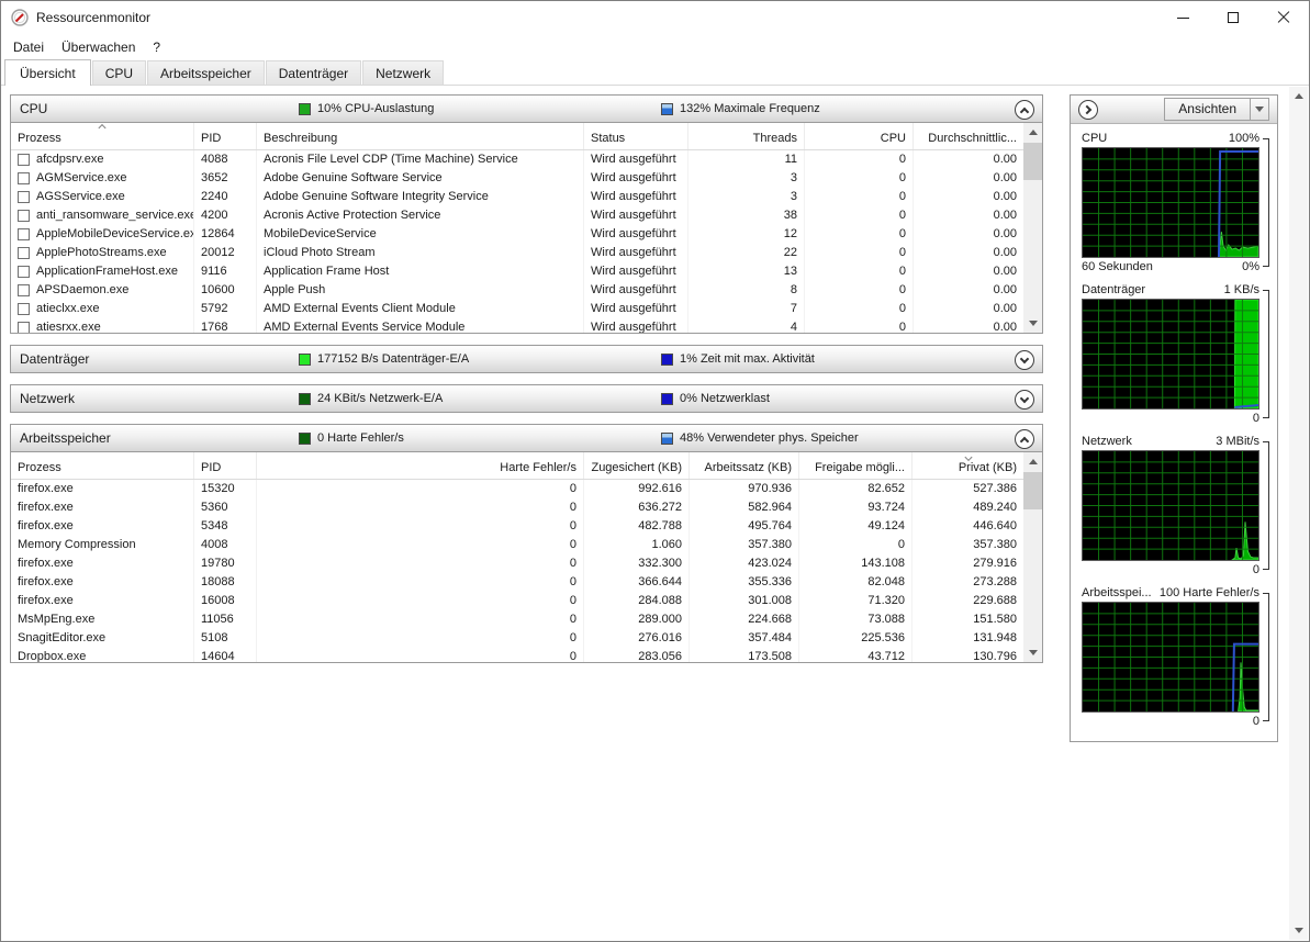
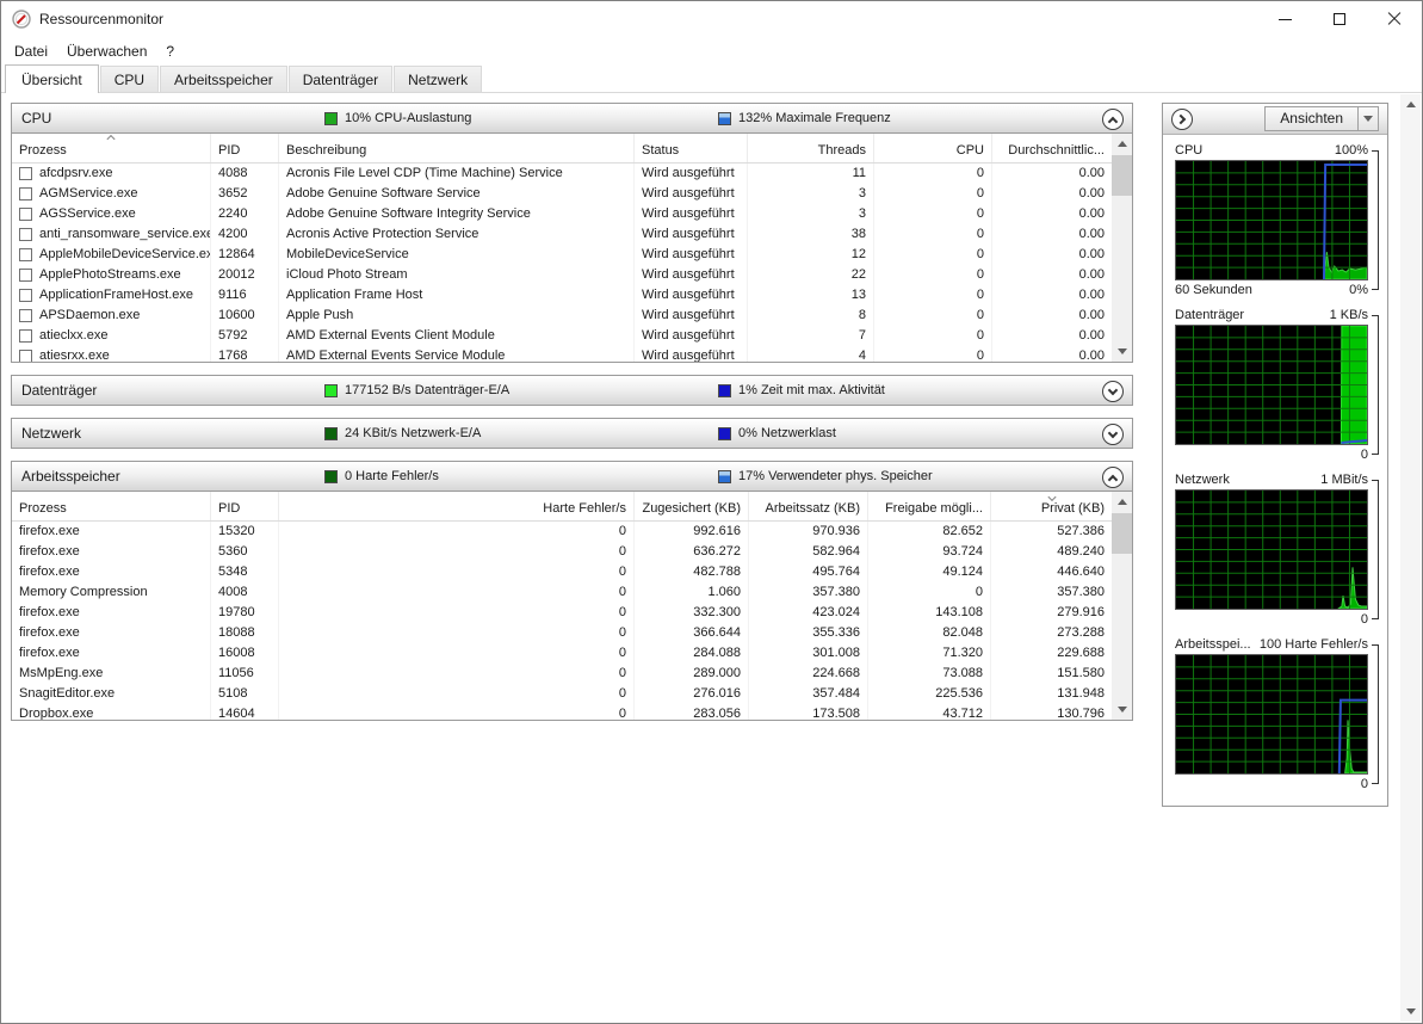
  Ressourcenmonitor
  Datei
  Überwachen
  ?
  Übersicht
  CPU
  Arbeitsspeicher
  Datenträger
  Netzwerk
  CPU
  10% CPU-Auslastung
  132% Maximale Frequenz
  Prozess
  PID
  Beschreibung
  Status
  Threads
  CPU
  Durchschnittlic...
  afcdpsrv.exe
  4088
  Acronis File Level CDP (Time Machine) Service
  Wird ausgeführt
  11
  0
  0.00
  AGMService.exe
  3652
  Adobe Genuine Software Service
  Wird ausgeführt
  3
  0
  0.00
  AGSService.exe
  2240
  Adobe Genuine Software Integrity Service
  Wird ausgeführt
  3
  0
  0.00
  anti_ransomware_service.ex
  4200
  Acronis Active Protection Service
  Wird ausgeführt
  38
  0
  0.00
  AppleMobileDeviceService.ex
  12864
  MobileDeviceService
  Wird ausgeführt
  12
  0
  0.00
  ApplePhotoStreams.exe
  20012
  iCloud Photo Stream
  Wird ausgeführt
  22
  0
  0.00
  ApplicationFrameHost.exe
  9116
  Application Frame Host
  Wird ausgeführt
  13
  0
  0.00
  APSDaemon.exe
  10600
  Apple Push
  Wird ausgeführt
  8
  0
  0.00
  atieclxx.exe
  5792
  AMD External Events Client Module
  Wird ausgeführt
  7
  0
  0.00
  atiesrxx.exe
  1768
  AMD External Events Service Module
  Wird ausgeführt
  4
  0
  0.00
  Datenträger
  177152 B/s Datenträger-E/A
  1% Zeit mit max. Aktivität
  Netzwerk
  24 KBit/s Netzwerk-E/A
  0% Netzwerklast
  Arbeitsspeicher
  0 Harte Fehler/s
- 48% Verwendeter phys. Speicher
+ 17% Verwendeter phys. Speicher
  Prozess
  PID
  Harte Fehler/s
  Zugesichert (KB)
  Arbeitssatz (KB)
  Freigabe mögli...
  Privat (KB)
  firefox.exe
  15320
  0
  992.616
  970.936
  82.652
  527.386
  firefox.exe
  5360
  0
  636.272
  582.964
  93.724
  489.240
  firefox.exe
  5348
  0
  482.788
  495.764
  49.124
  446.640
  Memory Compression
  4008
  0
  1.060
  357.380
  0
  357.380
  firefox.exe
  19780
  0
  332.300
  423.024
  143.108
  279.916
  firefox.exe
  18088
  0
  366.644
  355.336
  82.048
  273.288
  firefox.exe
  16008
  0
  284.088
  301.008
  71.320
  229.688
  MsMpEng.exe
  11056
  0
  289.000
  224.668
  73.088
  151.580
  SnagitEditor.exe
  5108
  0
  276.016
  357.484
  225.536
  131.948
  Dropbox.exe
  14604
  0
  283.056
  173.508
  43.712
  130.796
  Ansichten
  CPU
  100%
  60 Sekunden
  0%
  Datenträger
  1 KB/s
  0
  Netzwerk
- 3 MBit/s
+ 1 MBit/s
  0
  Arbeitsspei...
  100 Harte Fehler/s
  0
